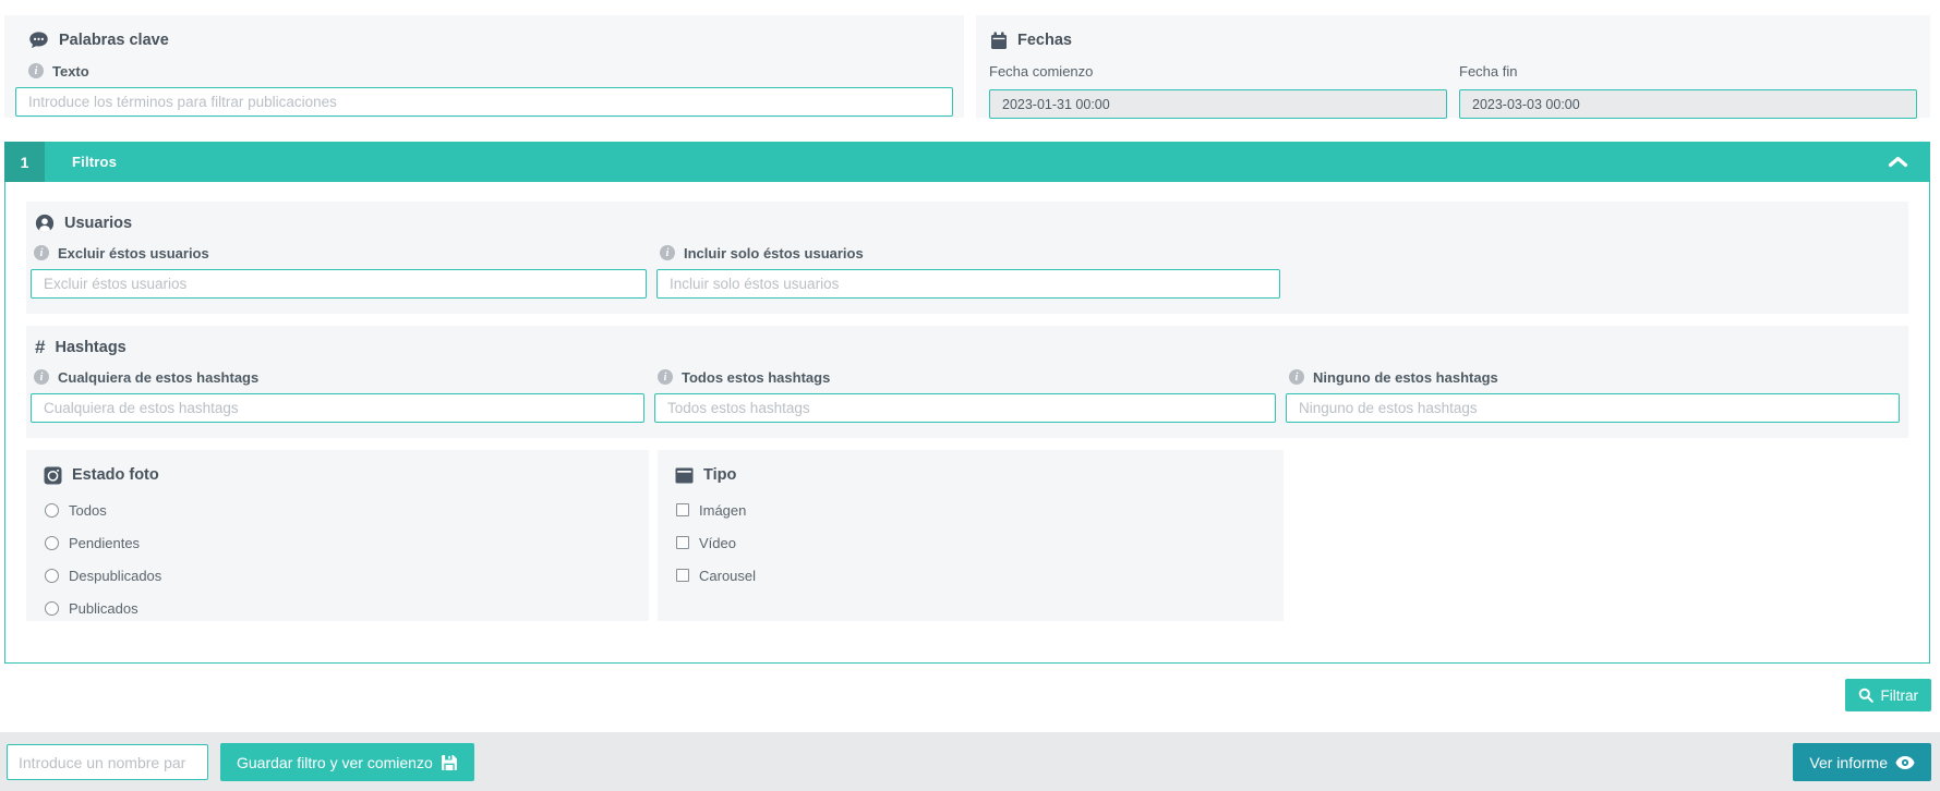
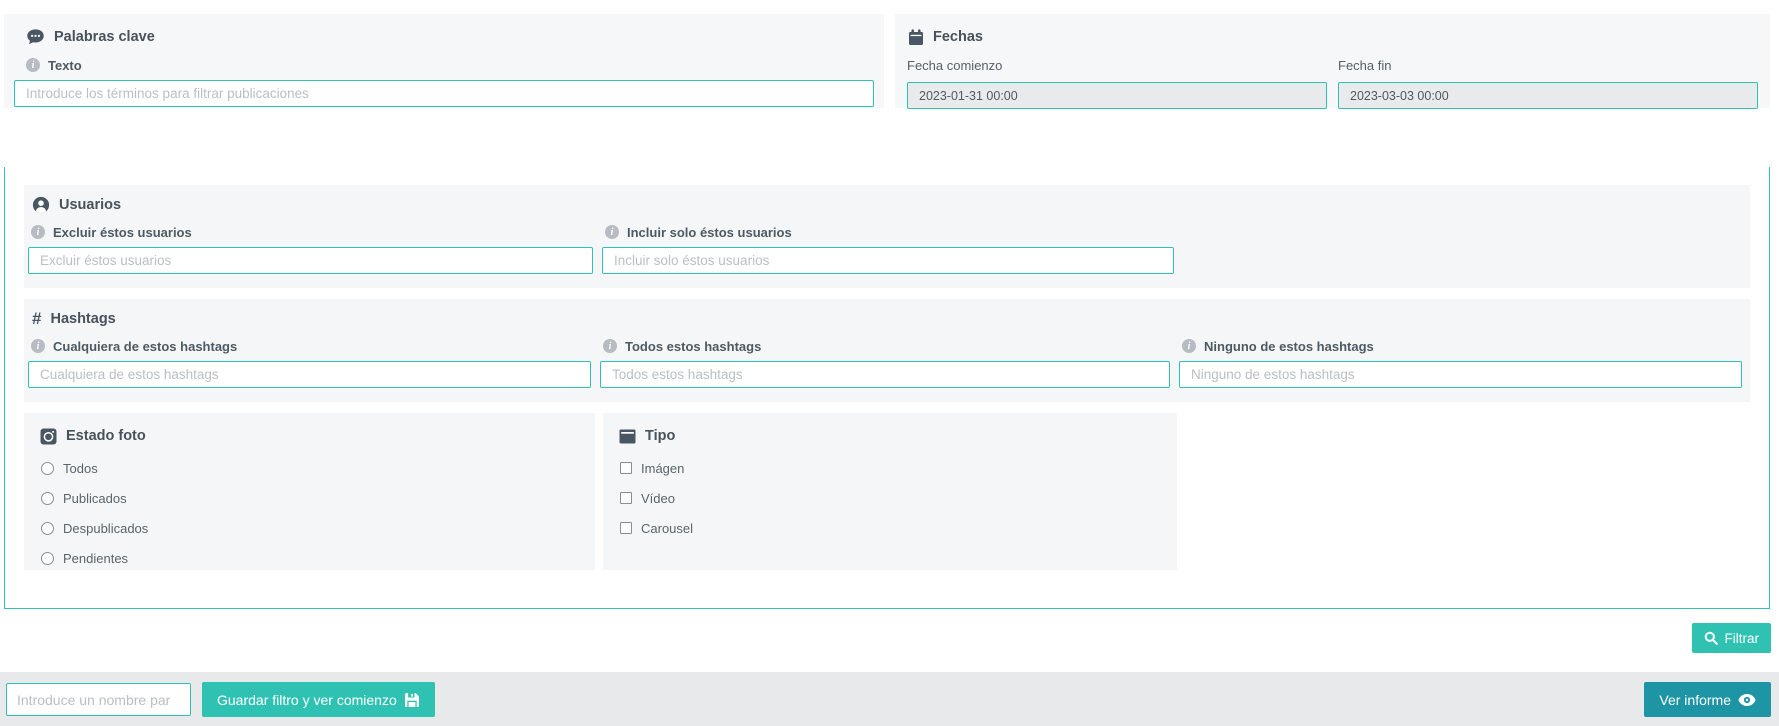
  Palabras clave
  i
  Texto
  Introduce los términos para filtrar publicaciones
  Fechas
  Fecha comienzo
  2023-01-31 00:00
  Fecha fin
  2023-03-03 00:00
- 1
- Filtros
  Usuarios
  i
  Excluir éstos usuarios
  Excluir éstos usuarios
  i
  Incluir solo éstos usuarios
  Incluir solo éstos usuarios
  #
  Hashtags
  i
  Cualquiera de estos hashtags
  Cualquiera de estos hashtags
  i
  Todos estos hashtags
  Todos estos hashtags
  i
  Ninguno de estos hashtags
  Ninguno de estos hashtags
  Estado foto
  Todos
- Pendientes
+ Publicados
  Despublicados
- Publicados
+ Pendientes
  Tipo
  Imágen
  Vídeo
  Carousel
  Filtrar
  Introduce un nombre par
  Guardar filtro y ver comienzo
  Ver informe
